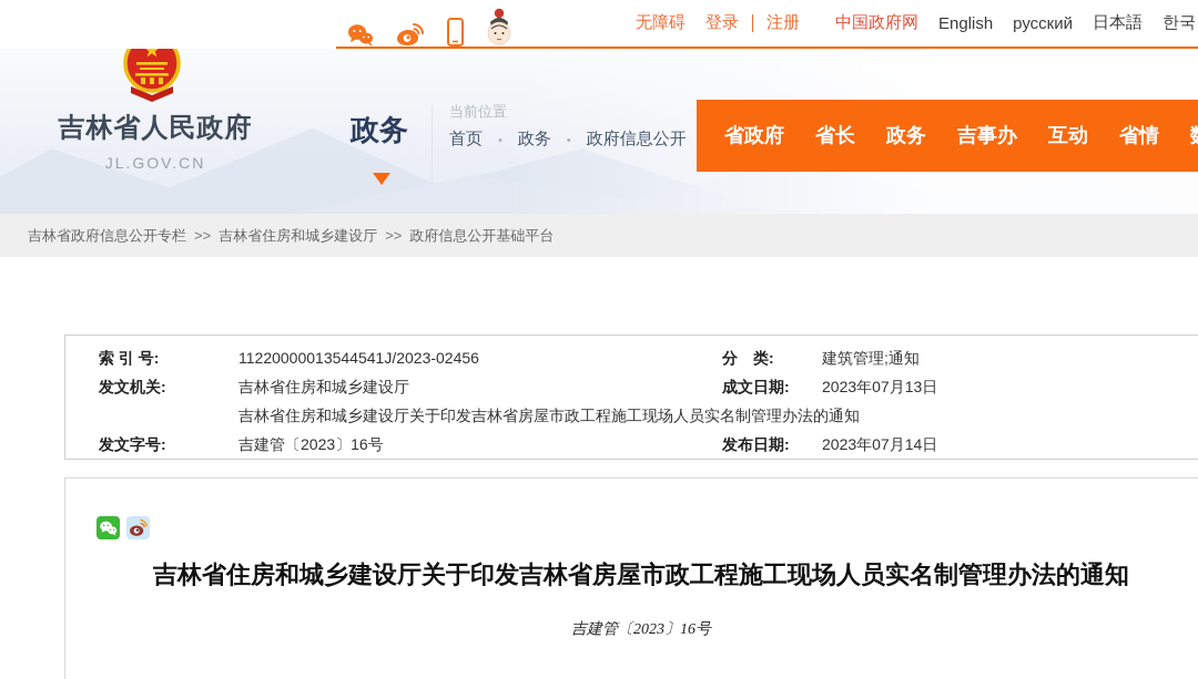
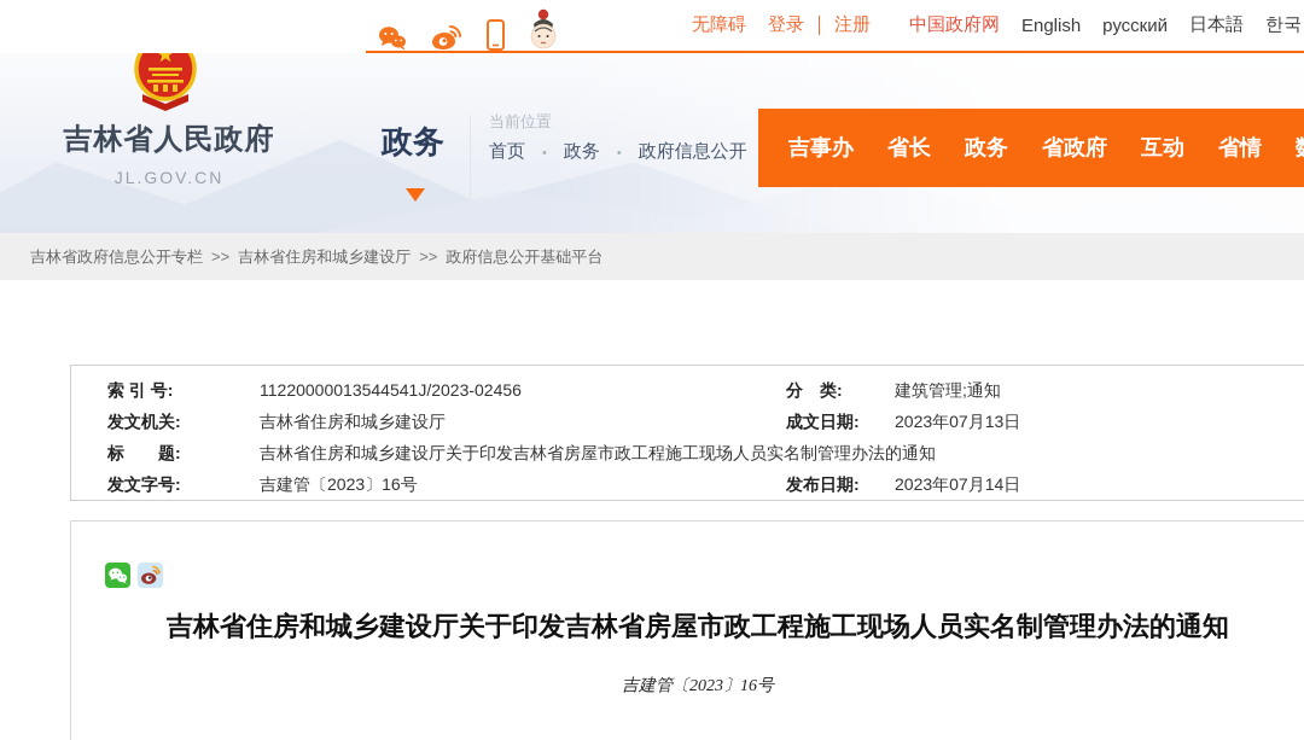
  无障碍
  登录
  注册
  中国政府网
  English
  русский
  日本語
  한국
  吉林省人民政府
  JL.GOV.CN
  政务
  当前位置
  首页
  •
  政务
  •
  政府信息公开
- 省政府
+ 吉事办
  省长
  政务
- 吉事办
+ 省政府
  互动
  省情
  吉林省政府信息公开专栏
  >>
  吉林省住房和城乡建设厅
  >>
  政府信息公开基础平台
  索 引 号:
  11220000013544541J/2023-02456
  分 类:
  建筑管理;通知
  发文机关:
  吉林省住房和城乡建设厅
  成文日期:
  2023年07月13日
+ 标 题:
  吉林省住房和城乡建设厅关于印发吉林省房屋市政工程施工现场人员实名制管理办法的通知
  发文字号:
  吉建管〔2023〕16号
  发布日期:
  2023年07月14日
  吉林省住房和城乡建设厅关于印发吉林省房屋市政工程施工现场人员实名制管理办法的通知
  吉建管〔2023〕16号
